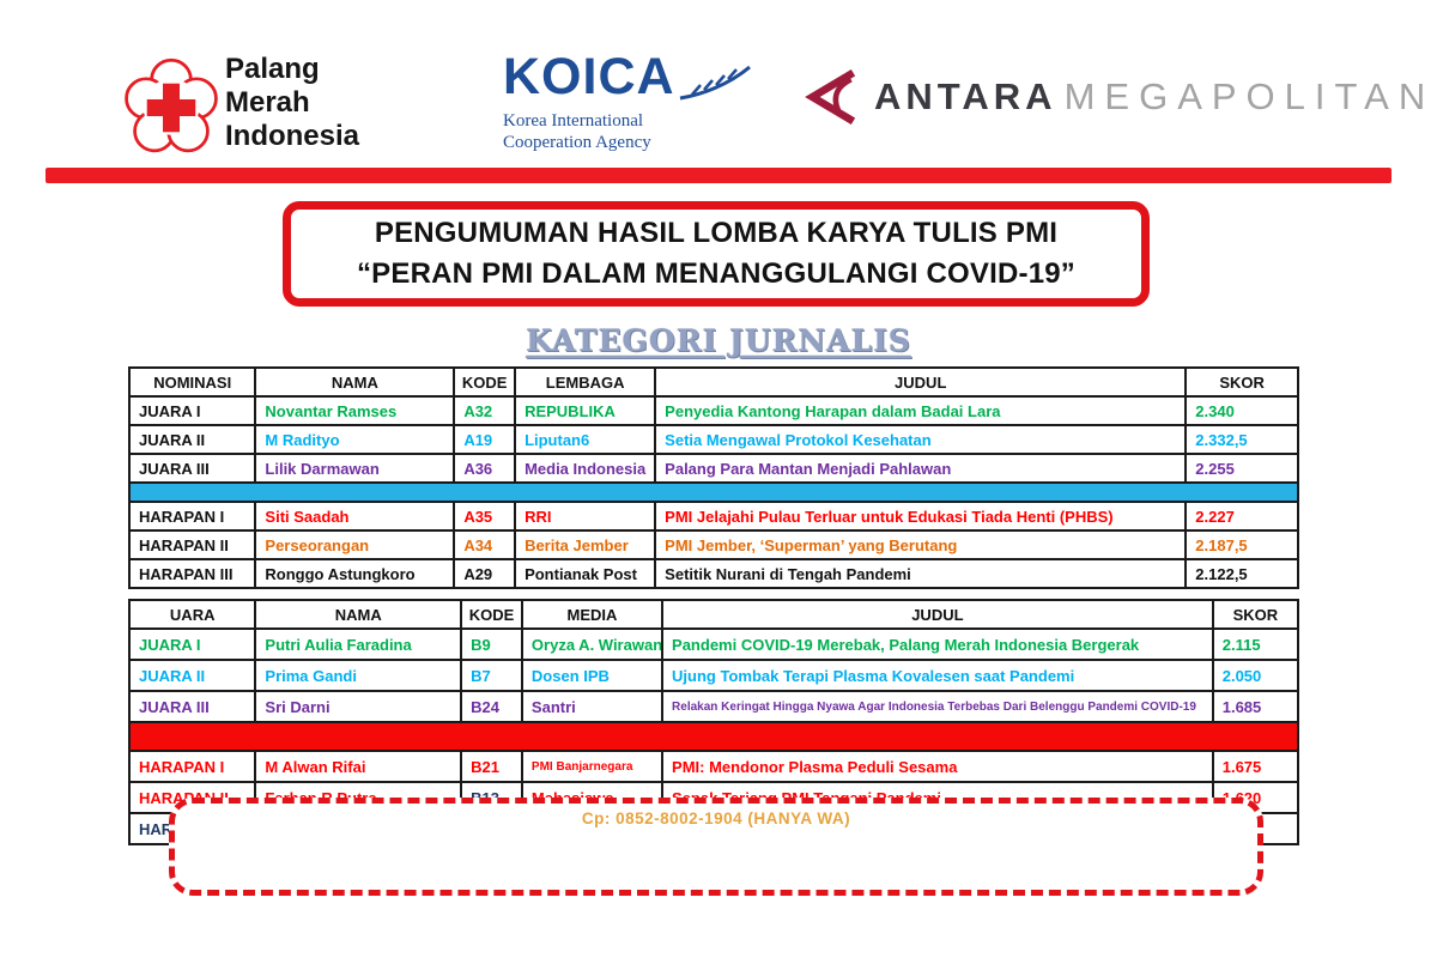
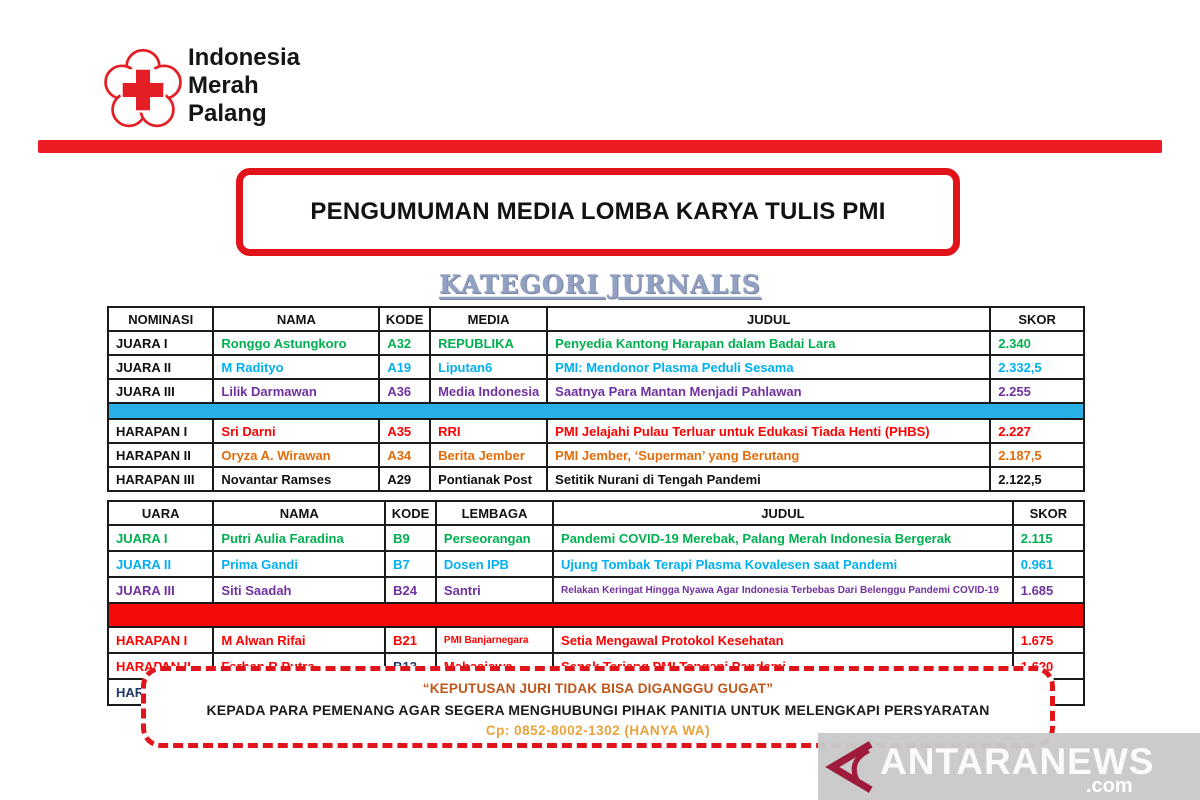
- Palang
+ Indonesia
  Merah
- Indonesia
+ Palang
- KOICA
- Korea International
- Cooperation Agency
- ANTARA
- MEGAPOLITAN
- PENGUMUMAN HASIL LOMBA KARYA TULIS PMI
+ PENGUMUMAN MEDIA LOMBA KARYA TULIS PMI
- “PERAN PMI DALAM MENANGGULANGI COVID-19”
  KATEGORI JURNALIS
- NOMINASI	NAMA	KODE	LEMBAGA	JUDUL	SKOR
+ NOMINASI	NAMA	KODE	MEDIA	JUDUL	SKOR
- JUARA I	Novantar Ramses	A32	REPUBLIKA	Penyedia Kantong Harapan dalam Badai Lara	2.340
+ JUARA I	Ronggo Astungkoro	A32	REPUBLIKA	Penyedia Kantong Harapan dalam Badai Lara	2.340
- JUARA II	M Radityo	A19	Liputan6	Setia Mengawal Protokol Kesehatan	2.332,5
+ JUARA II	M Radityo	A19	Liputan6	PMI: Mendonor Plasma Peduli Sesama	2.332,5
- JUARA III	Lilik Darmawan	A36	Media Indonesia	Palang Para Mantan Menjadi Pahlawan	2.255
+ JUARA III	Lilik Darmawan	A36	Media Indonesia	Saatnya Para Mantan Menjadi Pahlawan	2.255
- HARAPAN I	Siti Saadah	A35	RRI	PMI Jelajahi Pulau Terluar untuk Edukasi Tiada Henti (PHBS)	2.227
+ HARAPAN I	Sri Darni	A35	RRI	PMI Jelajahi Pulau Terluar untuk Edukasi Tiada Henti (PHBS)	2.227
- HARAPAN II	Perseorangan	A34	Berita Jember	PMI Jember, ‘Superman’ yang Berutang	2.187,5
+ HARAPAN II	Oryza A. Wirawan	A34	Berita Jember	PMI Jember, ‘Superman’ yang Berutang	2.187,5
- HARAPAN III	Ronggo Astungkoro	A29	Pontianak Post	Setitik Nurani di Tengah Pandemi	2.122,5
+ HARAPAN III	Novantar Ramses	A29	Pontianak Post	Setitik Nurani di Tengah Pandemi	2.122,5
- UARA	NAMA	KODE	MEDIA	JUDUL	SKOR
+ UARA	NAMA	KODE	LEMBAGA	JUDUL	SKOR
- JUARA I	Putri Aulia Faradina	B9	Oryza A. Wirawan	Pandemi COVID-19 Merebak, Palang Merah Indonesia Bergerak	2.115
+ JUARA I	Putri Aulia Faradina	B9	Perseorangan	Pandemi COVID-19 Merebak, Palang Merah Indonesia Bergerak	2.115
- JUARA II	Prima Gandi	B7	Dosen IPB	Ujung Tombak Terapi Plasma Kovalesen saat Pandemi	2.050
+ JUARA II	Prima Gandi	B7	Dosen IPB	Ujung Tombak Terapi Plasma Kovalesen saat Pandemi	0.961
- JUARA III	Sri Darni	B24	Santri	Relakan Keringat Hingga Nyawa Agar Indonesia Terbebas Dari Belenggu Pandemi COVID-19	1.685
+ JUARA III	Siti Saadah	B24	Santri	Relakan Keringat Hingga Nyawa Agar Indonesia Terbebas Dari Belenggu Pandemi COVID-19	1.685
- HARAPAN I	M Alwan Rifai	B21	PMI Banjarnegara	PMI: Mendonor Plasma Peduli Sesama	1.675
+ HARAPAN I	M Alwan Rifai	B21	PMI Banjarnegara	Setia Mengawal Protokol Kesehatan	1.675
+ “KEPUTUSAN JURI TIDAK BISA DIGANGGU GUGAT”
+ KEPADA PARA PEMENANG AGAR SEGERA MENGHUBUNGI PIHAK PANITIA UNTUK MELENGKAPI PERSYARATAN
- Cp: 0852-8002-1904 (HANYA WA)
+ Cp: 0852-8002-1302 (HANYA WA)
+ ANTARANEWS
+ .com
